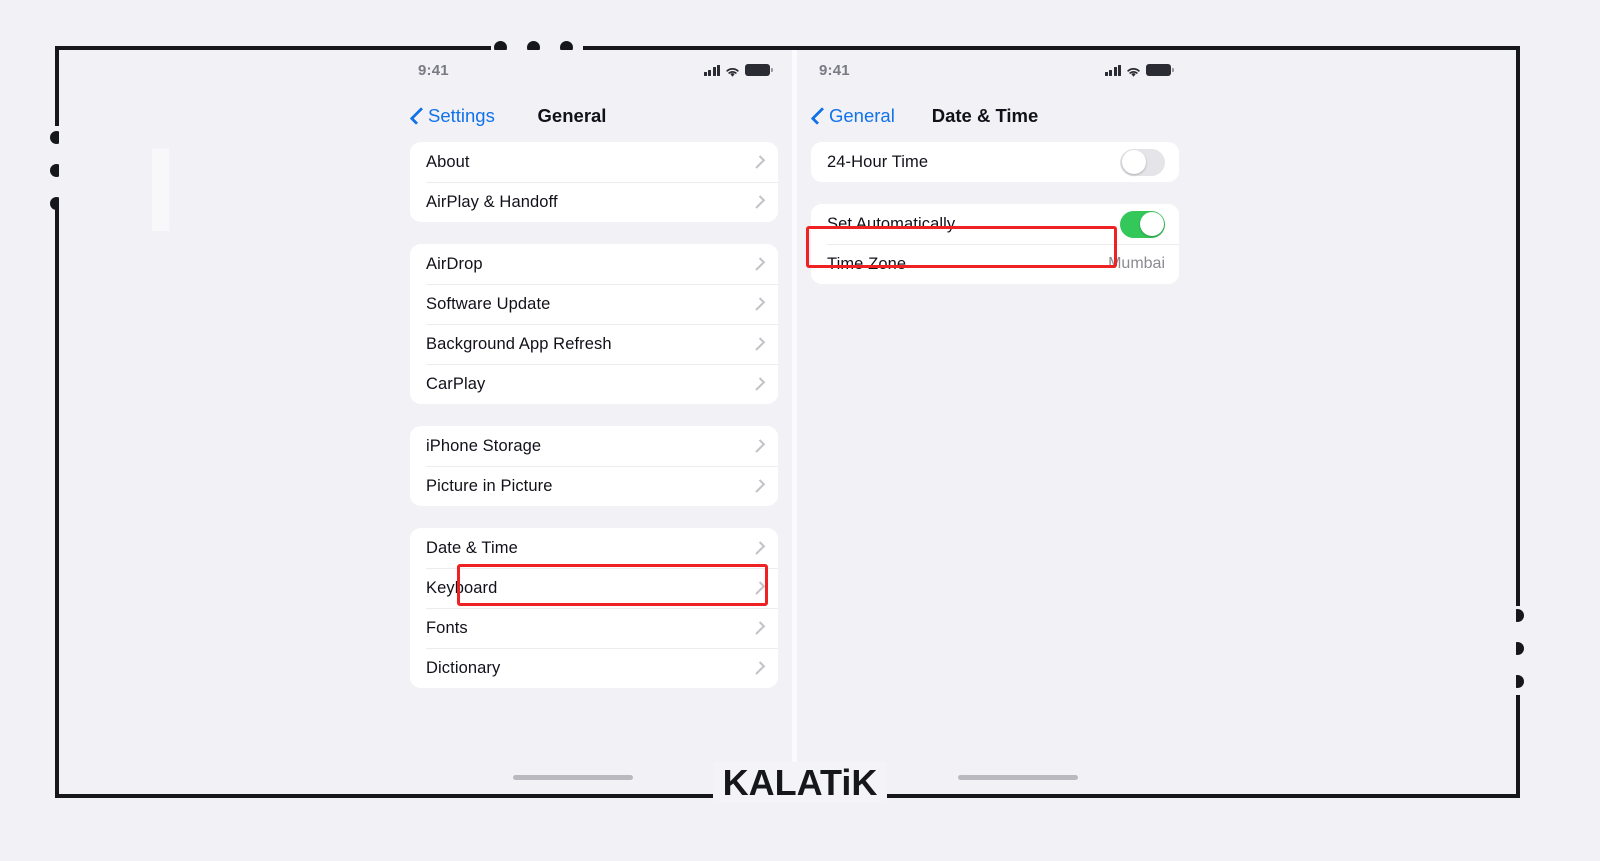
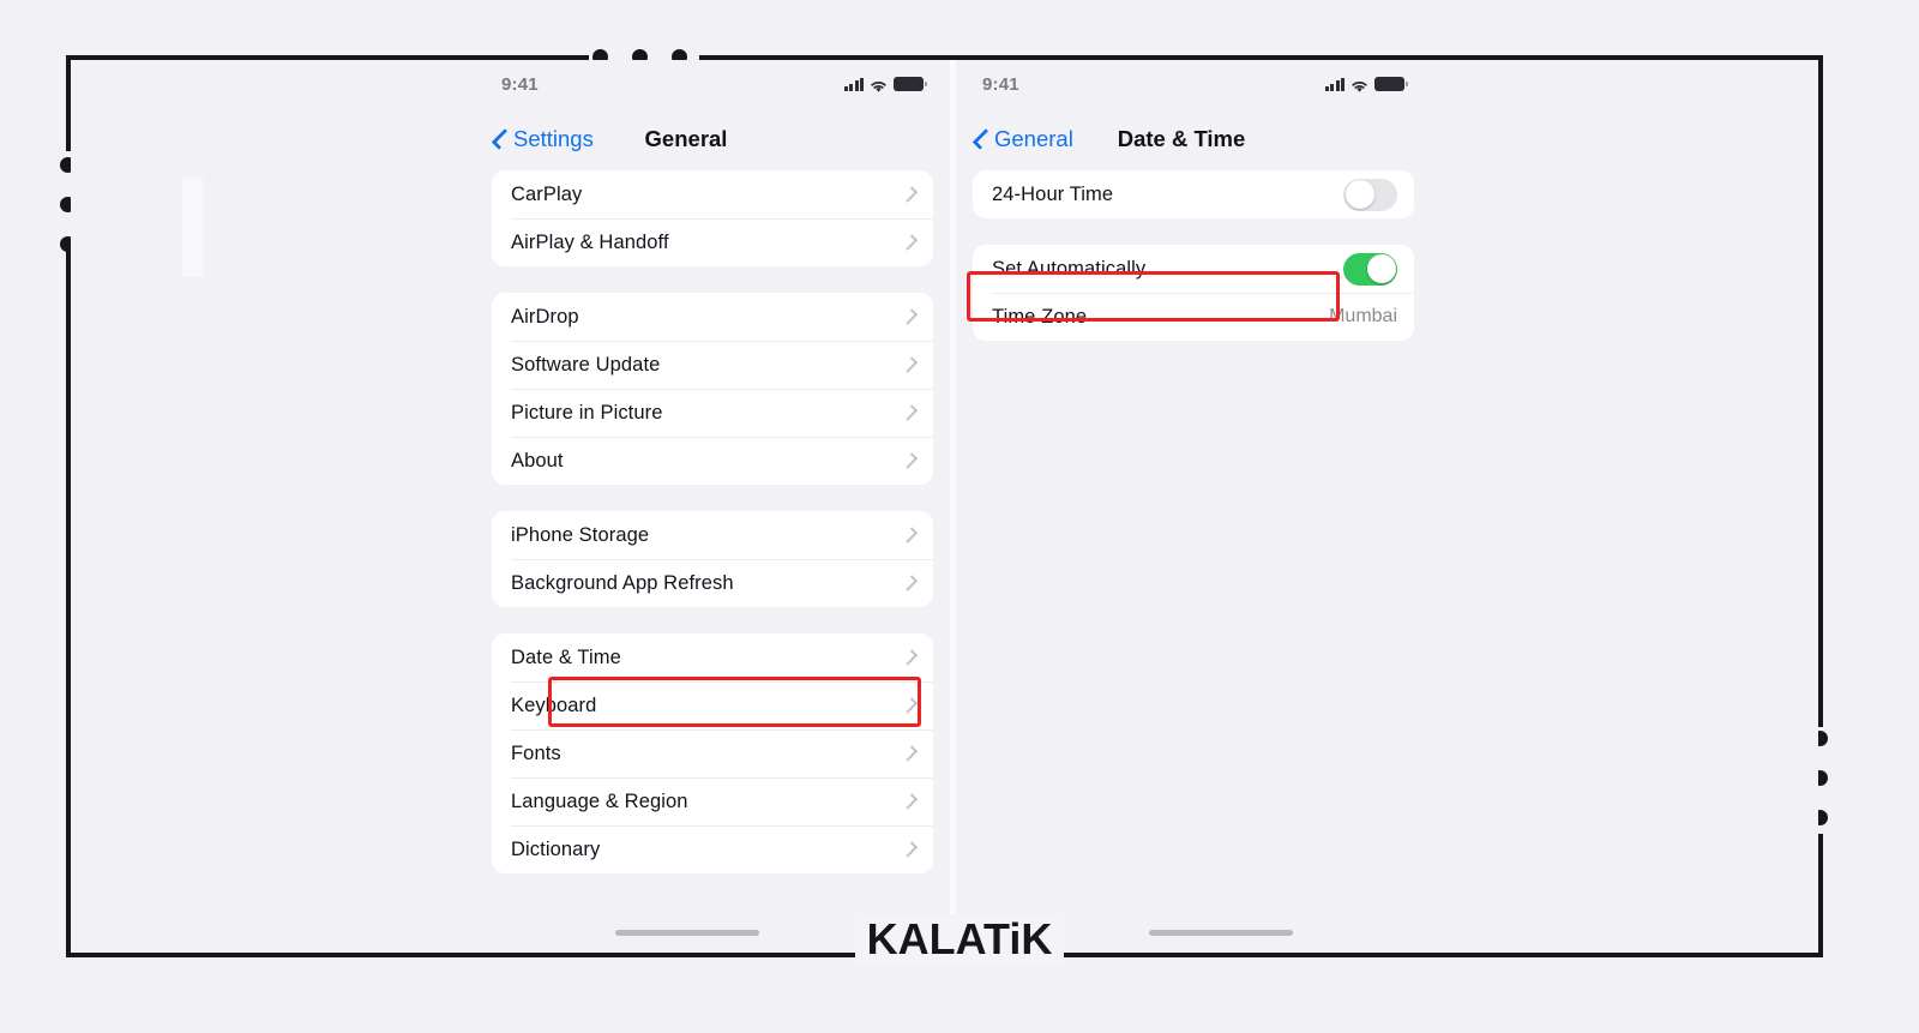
  9:41
  Settings
  General
- About
+ CarPlay
  AirPlay & Handoff
  AirDrop
  Software Update
- Background App Refresh
+ Picture in Picture
- CarPlay
+ About
  iPhone Storage
- Picture in Picture
+ Background App Refresh
  Date & Time
  Keyboard
  Fonts
+ Language & Region
  Dictionary
  9:41
  General
  Date & Time
  24-Hour Time
  Set Automatically
  Time Zone
  Mumbai
  KALATiK
